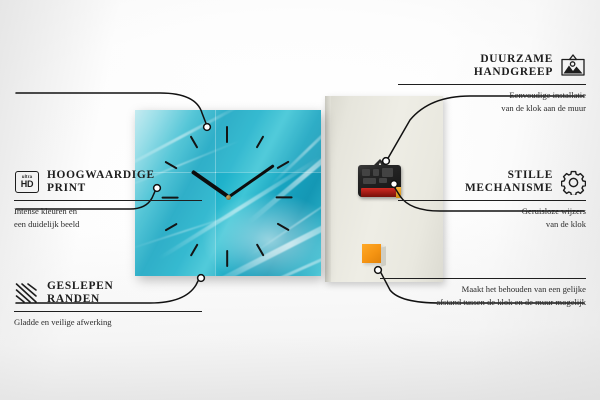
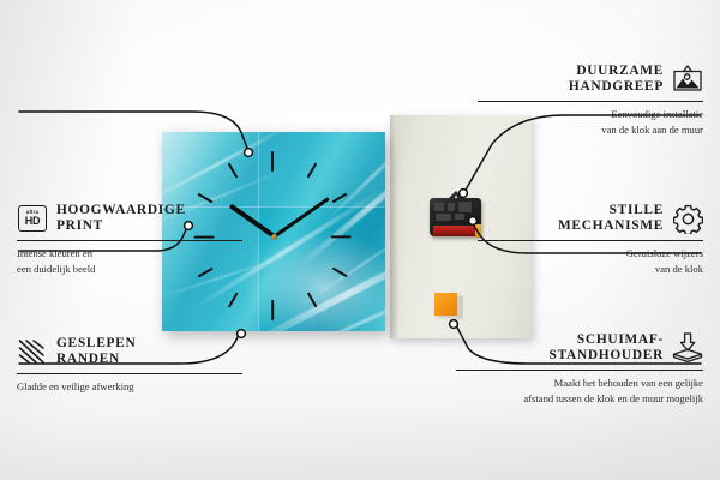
  HD
  HOOGWAARDIGE
  PRINT
  Intense kleuren en
  een duidelijk beeld
  GESLEPEN
  RANDEN
  Gladde en veilige afwerking
  DUURZAME
  HANDGREEP
  Eenvoudige installatie
  van de klok aan de muur
  STILLE
  MECHANISME
  Geruisloze wijzers
  van de klok
+ SCHUIMAF-
+ STANDHOUDER
  Maakt het behouden van een gelijke
  afstand tussen de klok en de muur mogelijk
